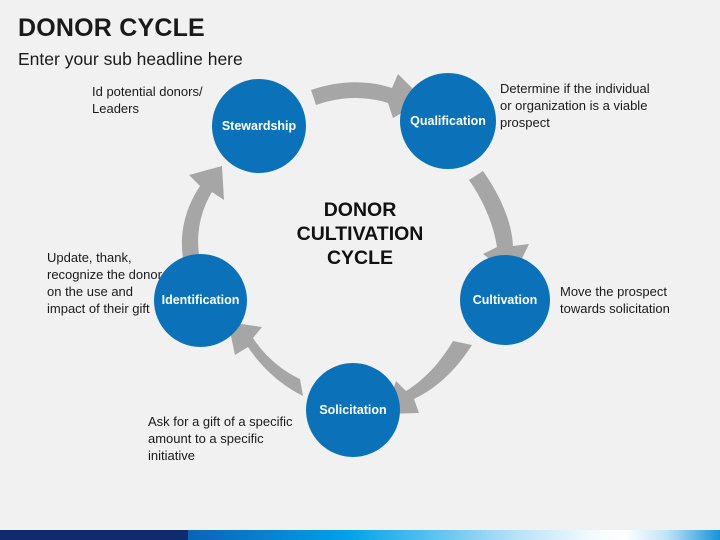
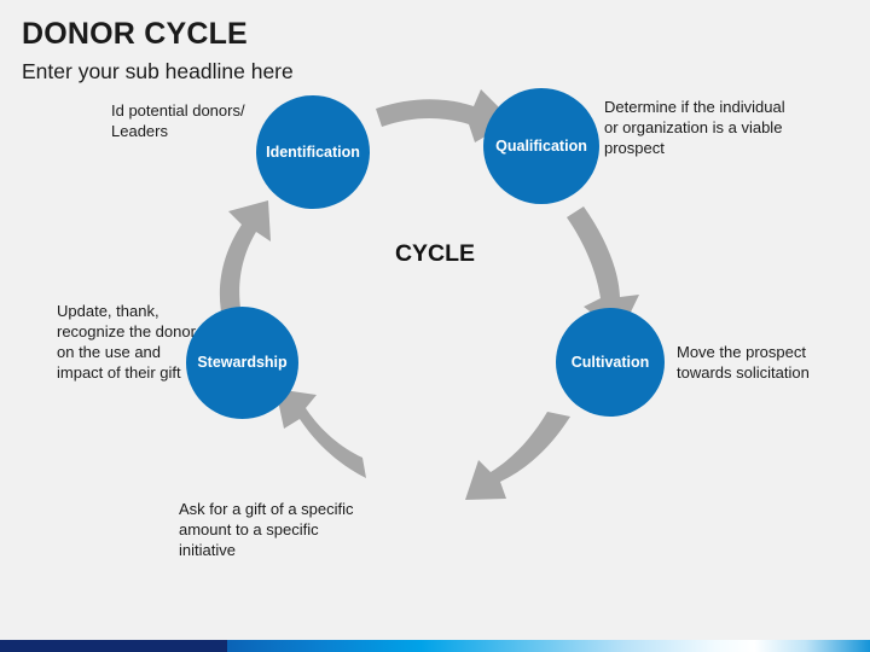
  DONOR CYCLE
  Enter your sub headline here
- Stewardship
+ Identification
  Qualification
  Cultivation
- Solicitation
- Identification
+ Stewardship
- DONOR
- CULTIVATION
  CYCLE
  Id potential donors/ Leaders
  Determine if the individual or organization is a viable prospect
  Move the prospect towards solicitation
  Ask for a gift of a specific amount to a specific initiative
  Update, thank, recognize the donor on the use and impact of their gift
